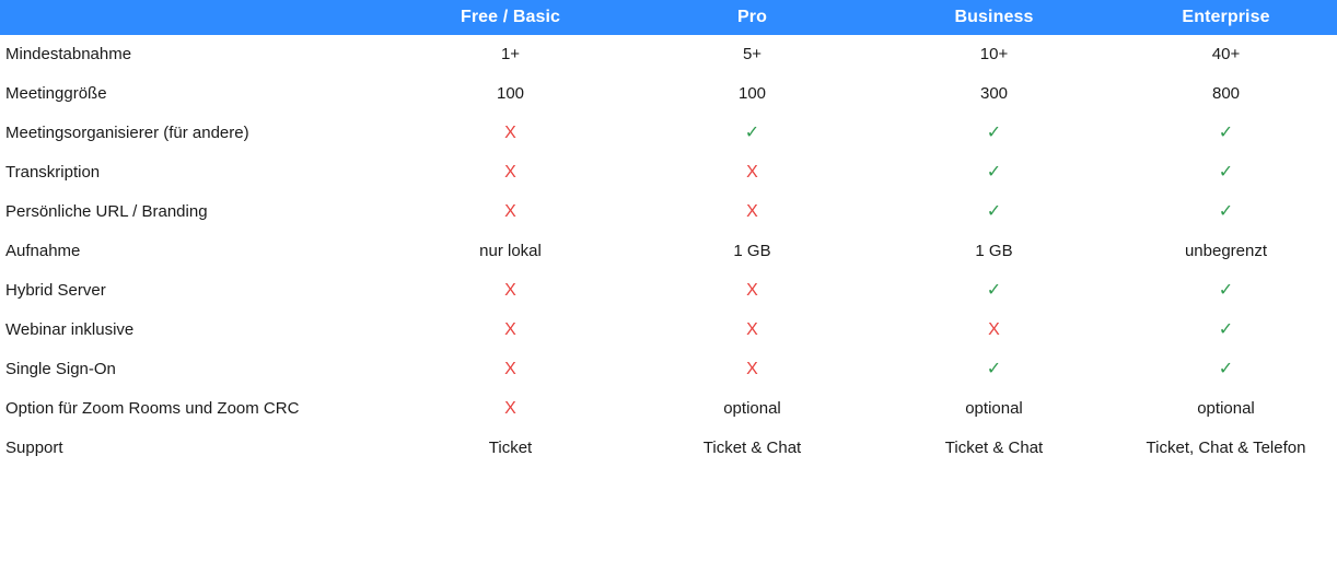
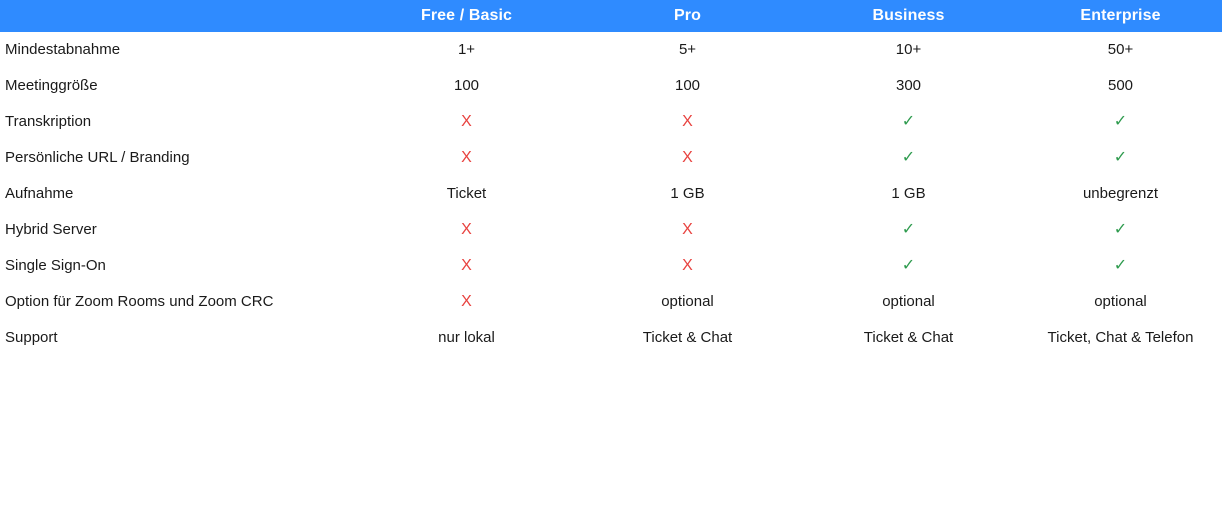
  	Free / Basic	Pro	Business	Enterprise
- Mindestabnahme	1+	5+	10+	40+
+ Mindestabnahme	1+	5+	10+	50+
- Meetinggröße	100	100	300	800
+ Meetinggröße	100	100	300	500
- Meetingsorganisierer (für andere)	X	✓	✓	✓
  Transkription	X	X	✓	✓
  Persönliche URL / Branding	X	X	✓	✓
- Aufnahme	nur lokal	1 GB	1 GB	unbegrenzt
+ Aufnahme	Ticket	1 GB	1 GB	unbegrenzt
  Hybrid Server	X	X	✓	✓
- Webinar inklusive	X	X	X	✓
  Single Sign-On	X	X	✓	✓
  Option für Zoom Rooms und Zoom CRC	X	optional	optional	optional
- Support	Ticket	Ticket & Chat	Ticket & Chat	Ticket, Chat & Telefon
+ Support	nur lokal	Ticket & Chat	Ticket & Chat	Ticket, Chat & Telefon
